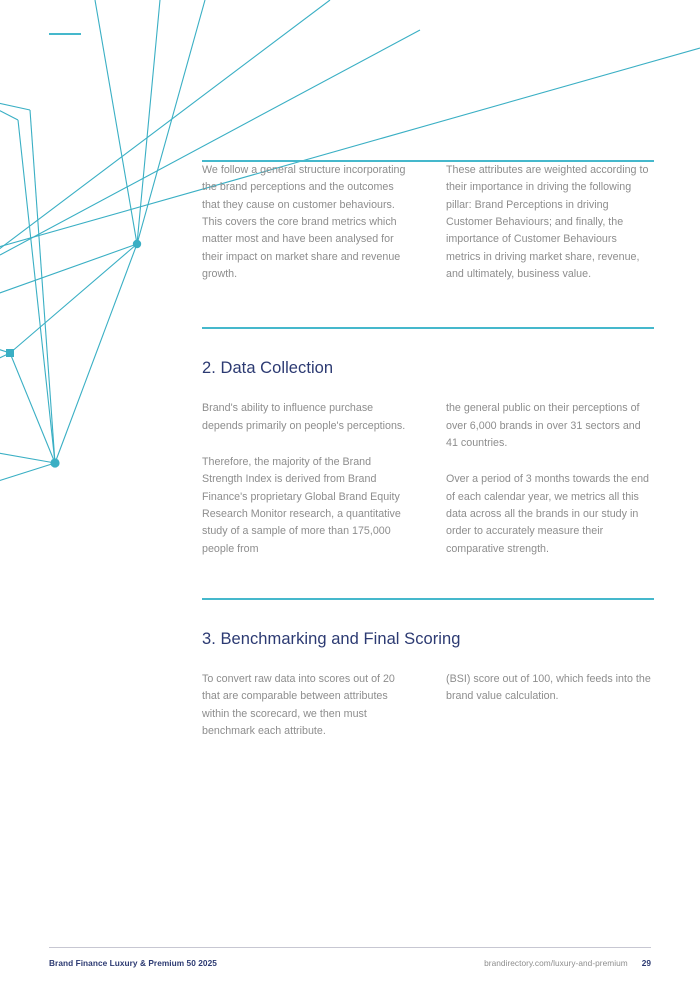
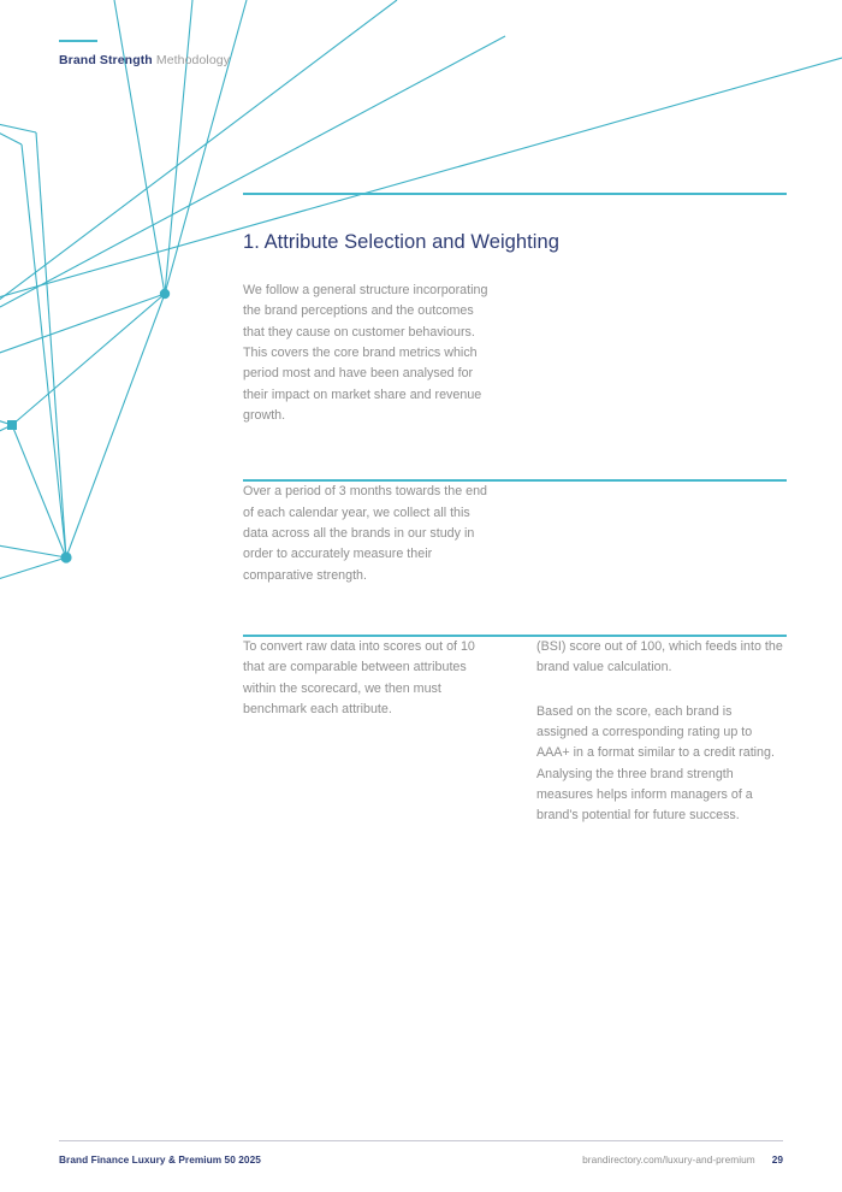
+ Brand Strength Methodology
+ 1. Attribute Selection and Weighting
- We follow a general structure incorporating the brand perceptions and the outcomes that they cause on customer behaviours. This covers the core brand metrics which matter most and have been analysed for their impact on market share and revenue growth.
+ We follow a general structure incorporating the brand perceptions and the outcomes that they cause on customer behaviours. This covers the core brand metrics which period most and have been analysed for their impact on market share and revenue growth.
- These attributes are weighted according to their importance in driving the following pillar: Brand Perceptions in driving Customer Behaviours; and finally, the importance of Customer Behaviours metrics in driving market share, revenue, and ultimately, business value.
- 2. Data Collection
- Brand's ability to influence purchase depends primarily on people's perceptions.
- Therefore, the majority of the Brand Strength Index is derived from Brand Finance's proprietary Global Brand Equity Research Monitor research, a quantitative study of a sample of more than 175,000 people from
- the general public on their perceptions of over 6,000 brands in over 31 sectors and 41 countries.
- Over a period of 3 months towards the end of each calendar year, we metrics all this data across all the brands in our study in order to accurately measure their comparative strength.
+ Over a period of 3 months towards the end of each calendar year, we collect all this data across all the brands in our study in order to accurately measure their comparative strength.
- 3. Benchmarking and Final Scoring
- To convert raw data into scores out of 20 that are comparable between attributes within the scorecard, we then must benchmark each attribute.
+ To convert raw data into scores out of 10 that are comparable between attributes within the scorecard, we then must benchmark each attribute.
  (BSI) score out of 100, which feeds into the brand value calculation.
+ Based on the score, each brand is assigned a corresponding rating up to AAA+ in a format similar to a credit rating. Analysing the three brand strength measures helps inform managers of a brand's potential for future success.
  Brand Finance Luxury & Premium 50 2025
  brandirectory.com/luxury-and-premium
  29
